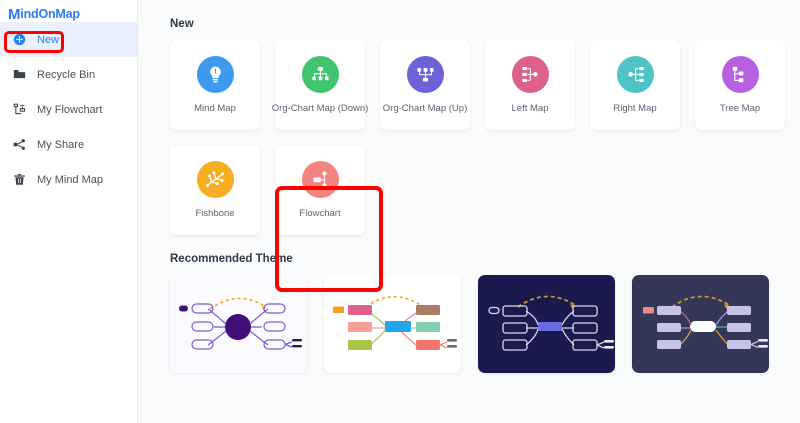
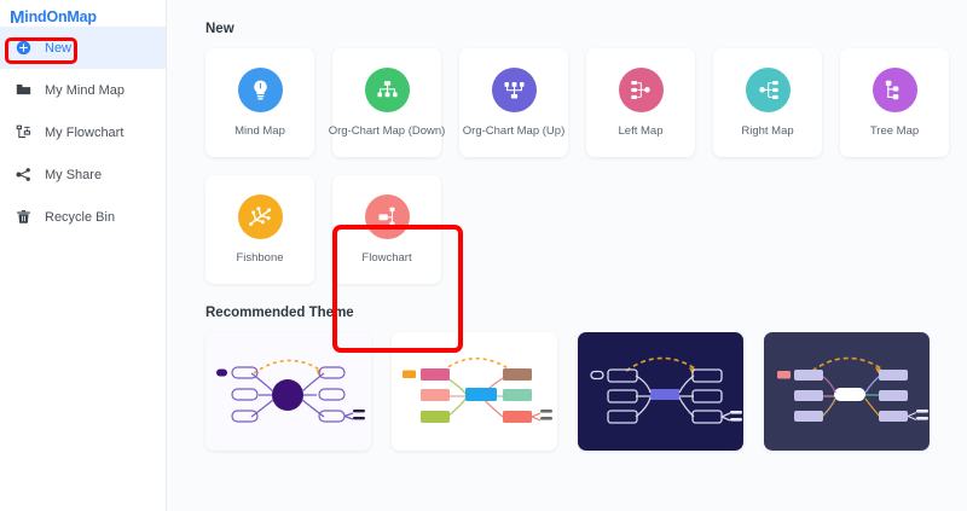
  M
  indOnMap
  New
- Recycle Bin
+ My Mind Map
  My Flowchart
  My Share
- My Mind Map
+ Recycle Bin
  New
  Mind Map
  Org-Chart Map (Down)
  Org-Chart Map (Up)
  Left Map
  Right Map
  Tree Map
  Fishbone
  Flowchart
  Recommended Theme
